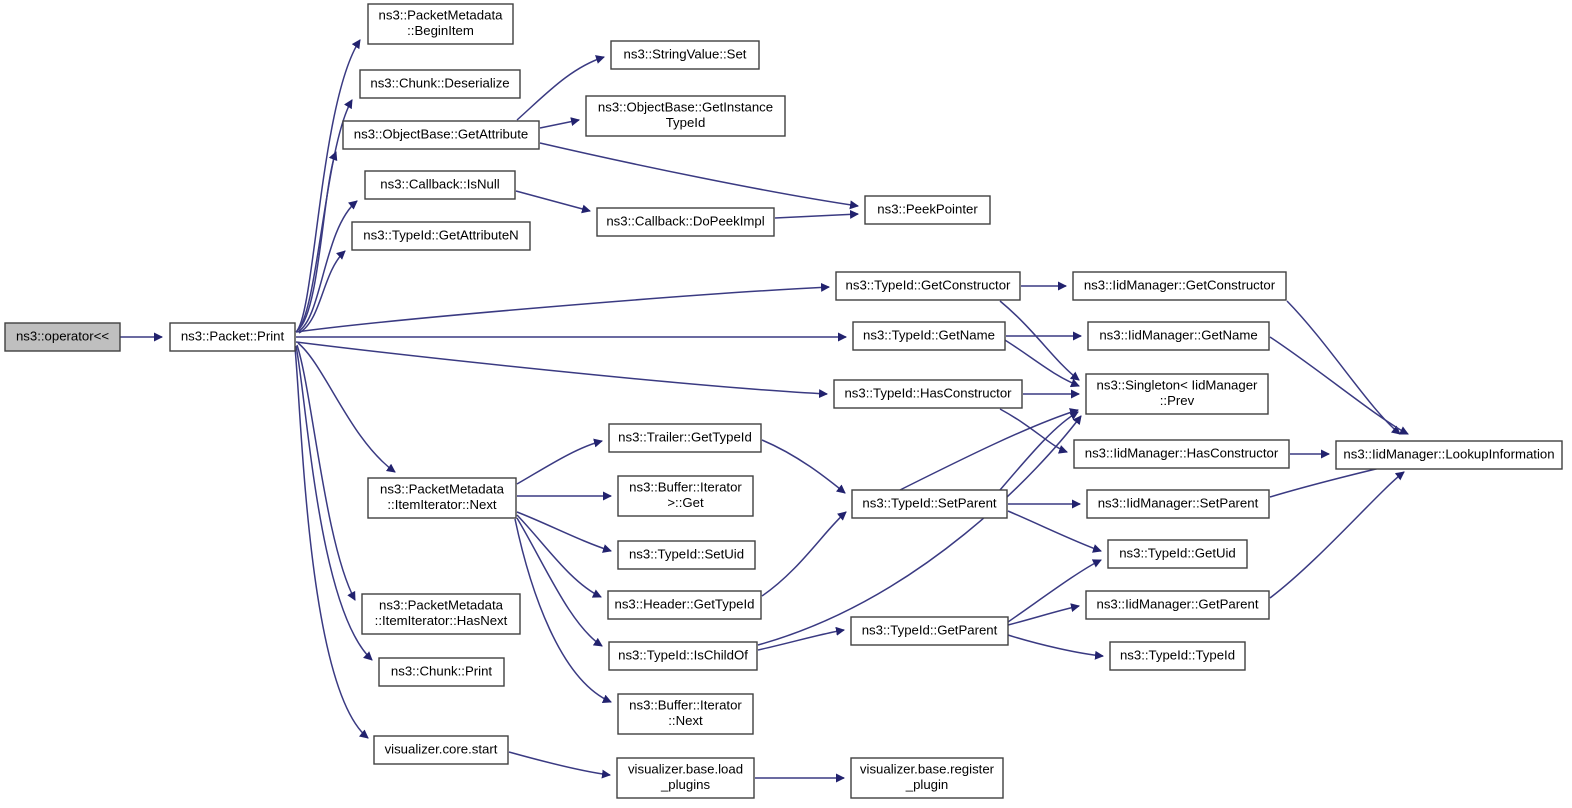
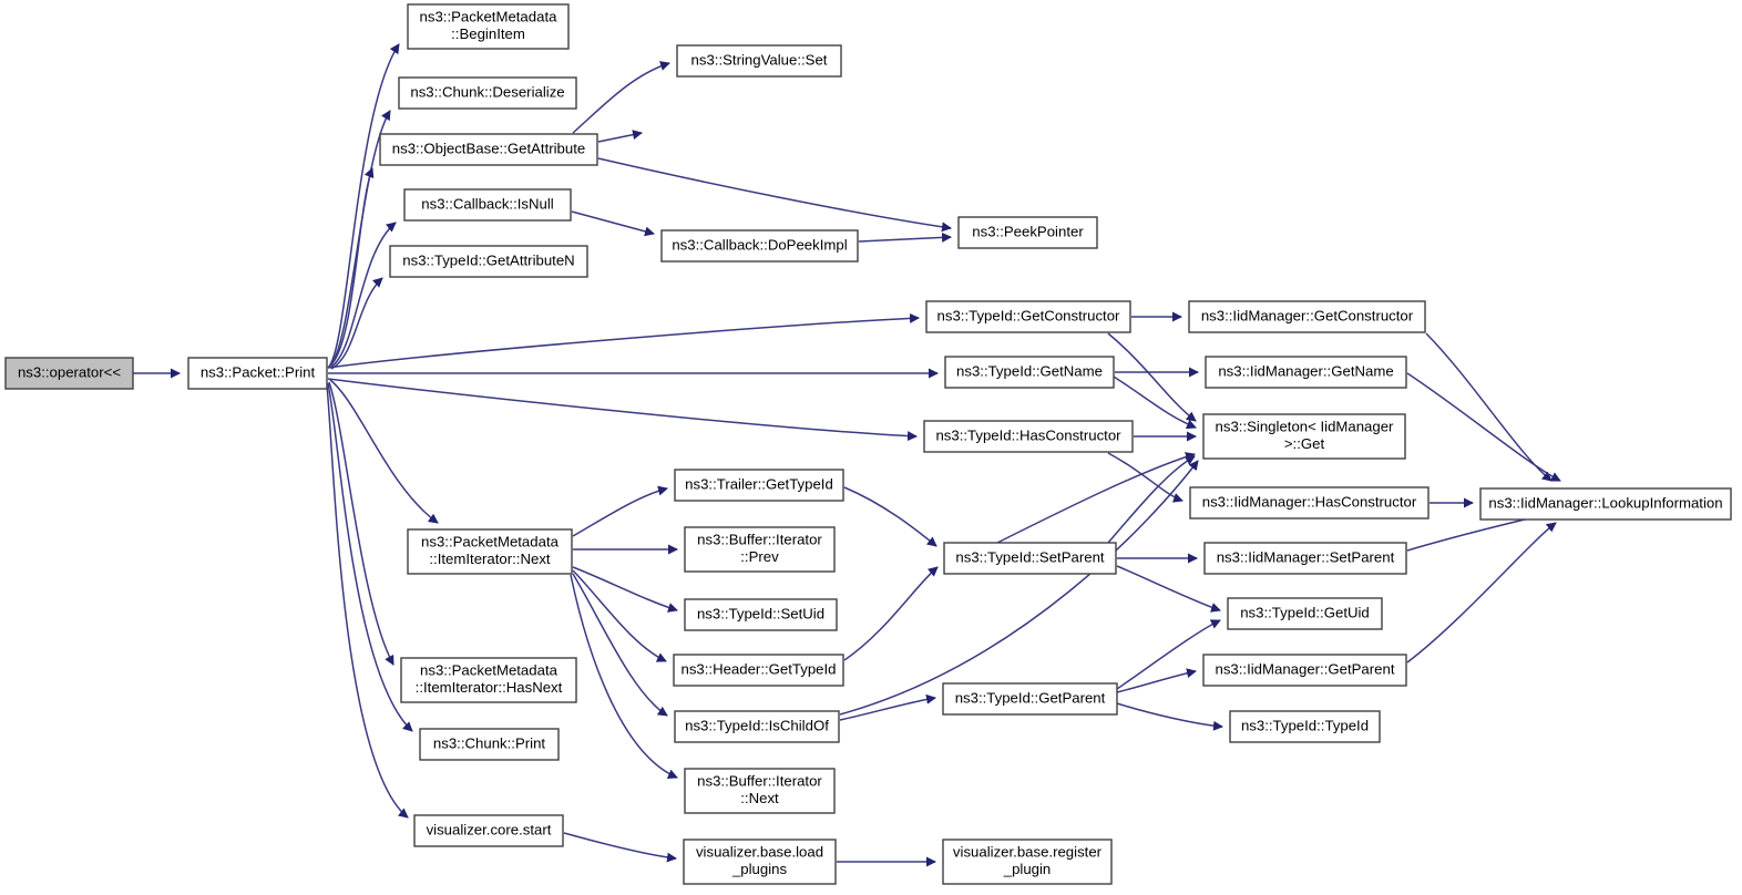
  ns3::operator<<
  ns3::Packet::Print
  ns3::PacketMetadata
  ::BeginItem
  ns3::Chunk::Deserialize
  ns3::ObjectBase::GetAttribute
  ns3::Callback::IsNull
  ns3::TypeId::GetAttributeN
  ns3::StringValue::Set
- ns3::ObjectBase::GetInstance
- TypeId
  ns3::Callback::DoPeekImpl
  ns3::PeekPointer
  ns3::TypeId::GetConstructor
  ns3::TypeId::GetName
  ns3::TypeId::HasConstructor
  ns3::IidManager::GetConstructor
  ns3::IidManager::GetName
  ns3::Singleton< IidManager
- ::Prev
+ >::Get
  ns3::IidManager::HasConstructor
  ns3::IidManager::SetParent
  ns3::TypeId::GetUid
  ns3::IidManager::GetParent
  ns3::TypeId::TypeId
  ns3::IidManager::LookupInformation
  ns3::PacketMetadata
  ::ItemIterator::Next
  ns3::PacketMetadata
  ::ItemIterator::HasNext
  ns3::Chunk::Print
  visualizer.core.start
  ns3::Trailer::GetTypeId
  ns3::Buffer::Iterator
- >::Get
+ ::Prev
  ns3::TypeId::SetUid
  ns3::Header::GetTypeId
  ns3::TypeId::IsChildOf
  ns3::Buffer::Iterator
  ::Next
  visualizer.base.load
  _plugins
  visualizer.base.register
  _plugin
  ns3::TypeId::SetParent
  ns3::TypeId::GetParent
